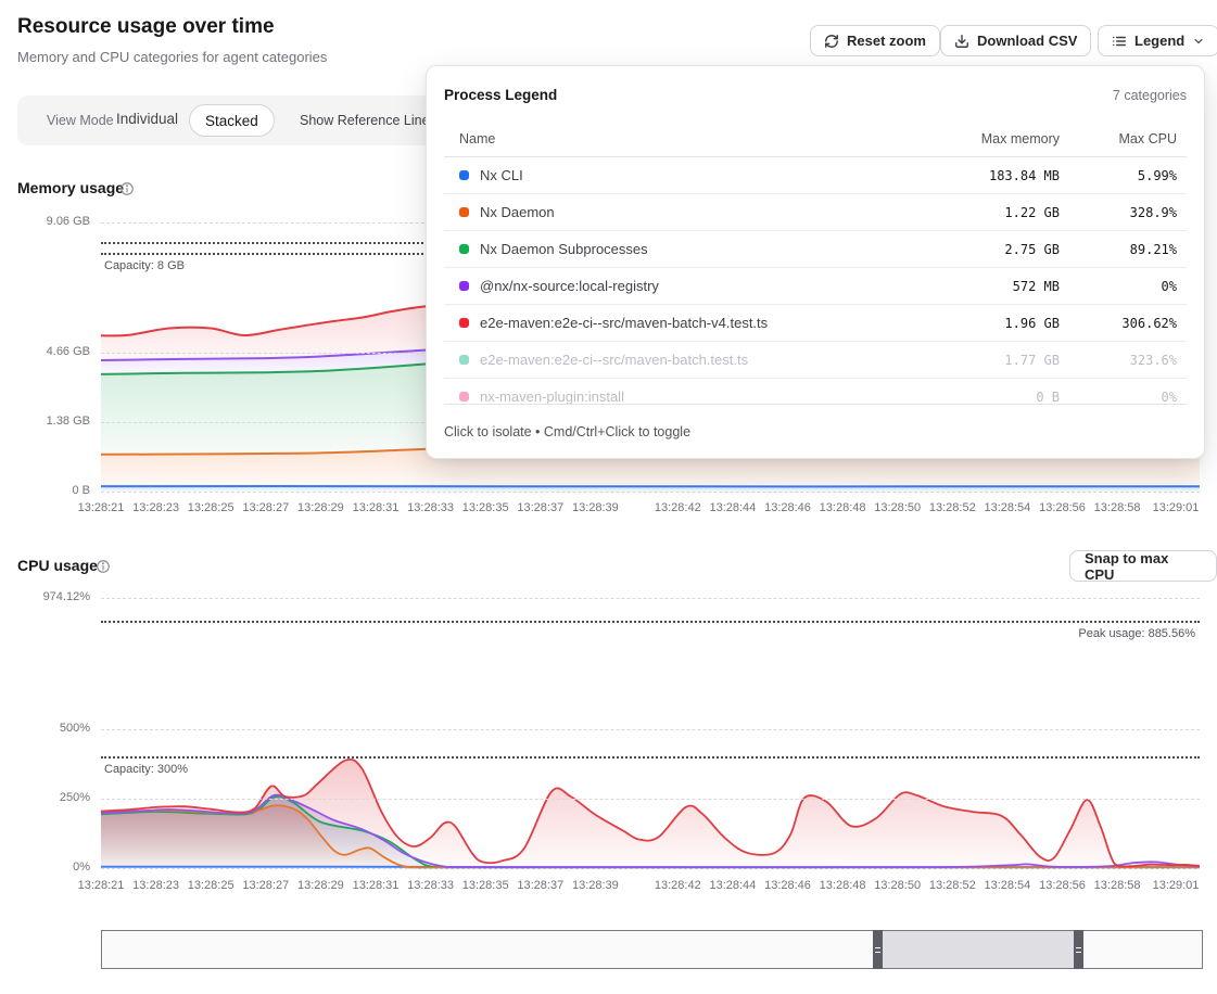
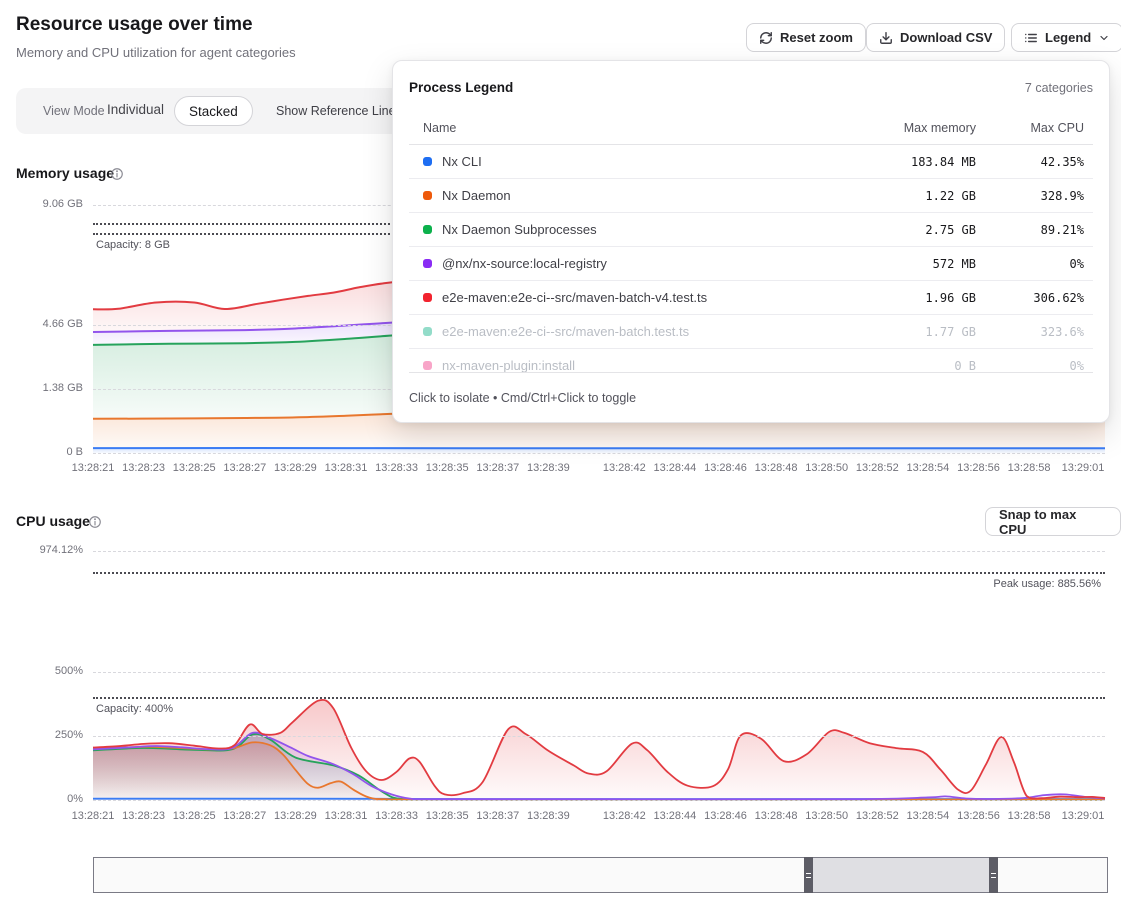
  Resource usage over time
- Memory and CPU categories for agent categories
+ Memory and CPU utilization for agent categories
  Reset zoom
  Download CSV
  Legend
  View Mode
  Individual
  Stacked
  Show Reference Lin
  Memory usage
  9.06 GB
  4.66 GB
  1.38 GB
  0 B
  Capacity: 8 GB
  13:28:21
  13:28:23
  13:28:25
  13:28:27
  13:28:29
  13:28:31
  13:28:33
  13:28:35
  13:28:37
  13:28:39
  13:28:42
  13:28:44
  13:28:46
  13:28:48
  13:28:50
  13:28:52
  13:28:54
  13:28:56
  13:28:58
  13:29:01
  CPU usage
  Snap to max CPU
  974.12%
  500%
  250%
  0%
  Peak usage: 885.56%
- Capacity: 300%
+ Capacity: 400%
  13:28:21
  13:28:23
  13:28:25
  13:28:27
  13:28:29
  13:28:31
  13:28:33
  13:28:35
  13:28:37
  13:28:39
  13:28:42
  13:28:44
  13:28:46
  13:28:48
  13:28:50
  13:28:52
  13:28:54
  13:28:56
  13:28:58
  13:29:01
  Process Legend
  7 categories
  Name
  Max memory
  Max CPU
  Nx CLI
  183.84 MB
- 5.99%
+ 42.35%
  Nx Daemon
  1.22 GB
  328.9%
  Nx Daemon Subprocesses
  2.75 GB
  89.21%
  @nx/nx-source:local-registry
  572 MB
  0%
  e2e-maven:e2e-ci--src/maven-batch-v4.test.ts
  1.96 GB
  306.62%
  e2e-maven:e2e-ci--src/maven-batch.test.ts
  1.77 GB
  323.6%
  nx-maven-plugin:install
  0 B
  0%
  Click to isolate • Cmd/Ctrl+Click to toggle
